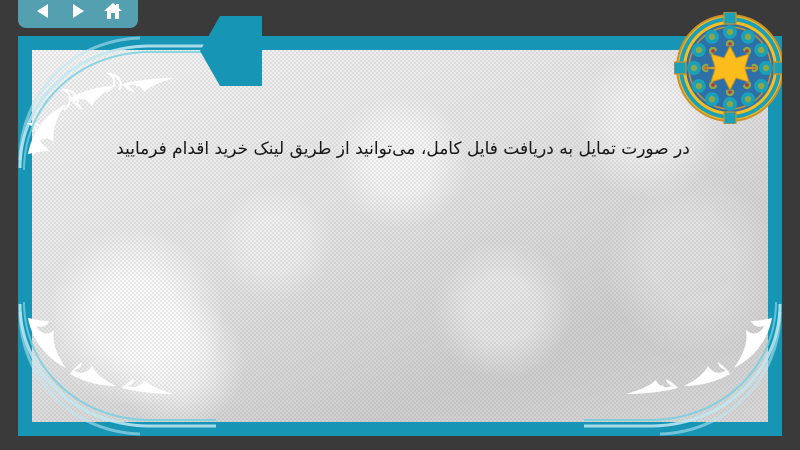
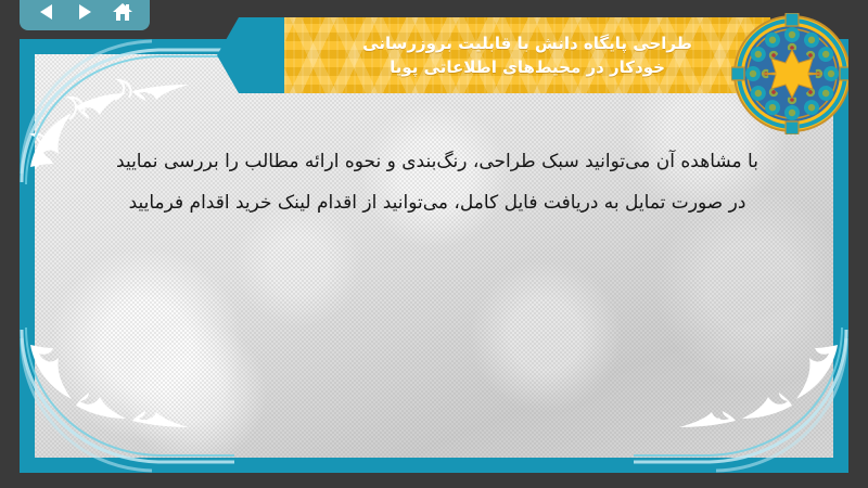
+ طراحی پایگاه دانش با قابلیت بروزرسانی
+ خودکار در محیط‌های اطلاعاتی پویا
+ با مشاهده آن میتوانید سبک طراحی، رنگ‌بندی و نحوه ارائه مطالب را بررسی نمایید
- در صورت تمایل به دریافت فایل کامل، می‌توانید از طریق لینک خرید اقدام فرمایید
+ در صورت تمایل به دریافت فایل کامل، می‌توانید از اقدام لینک خرید اقدام فرمایید
